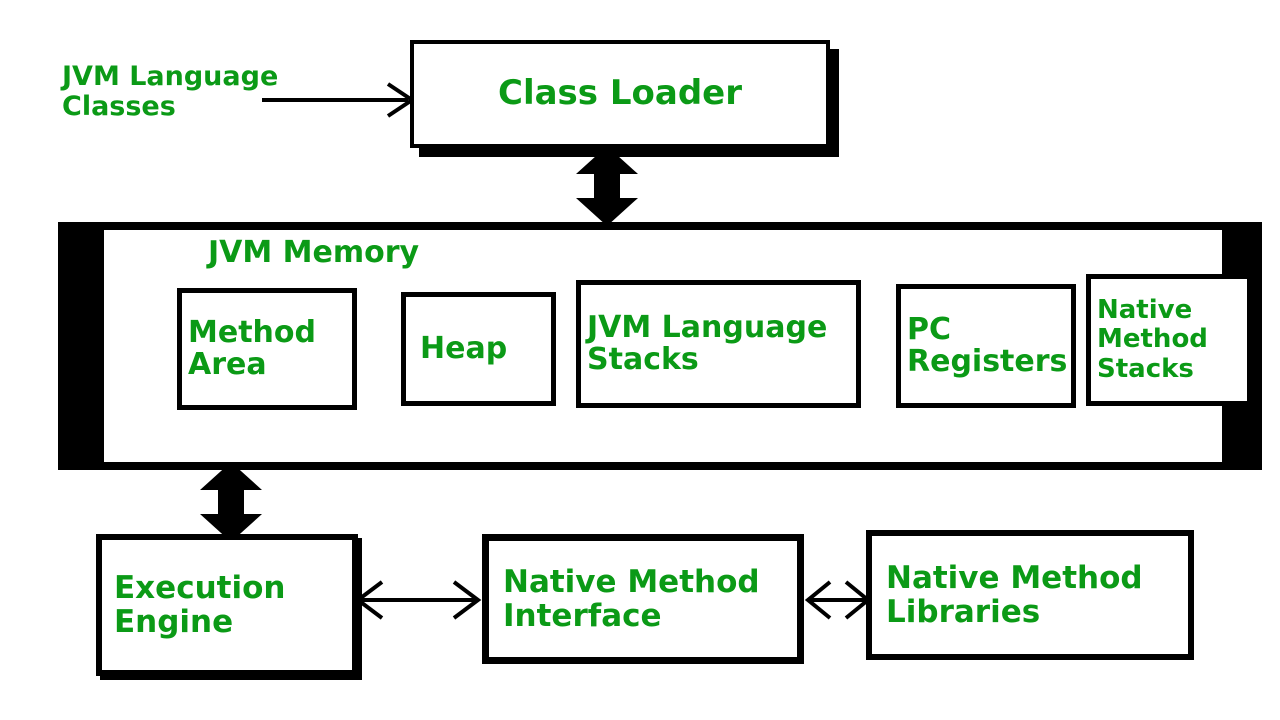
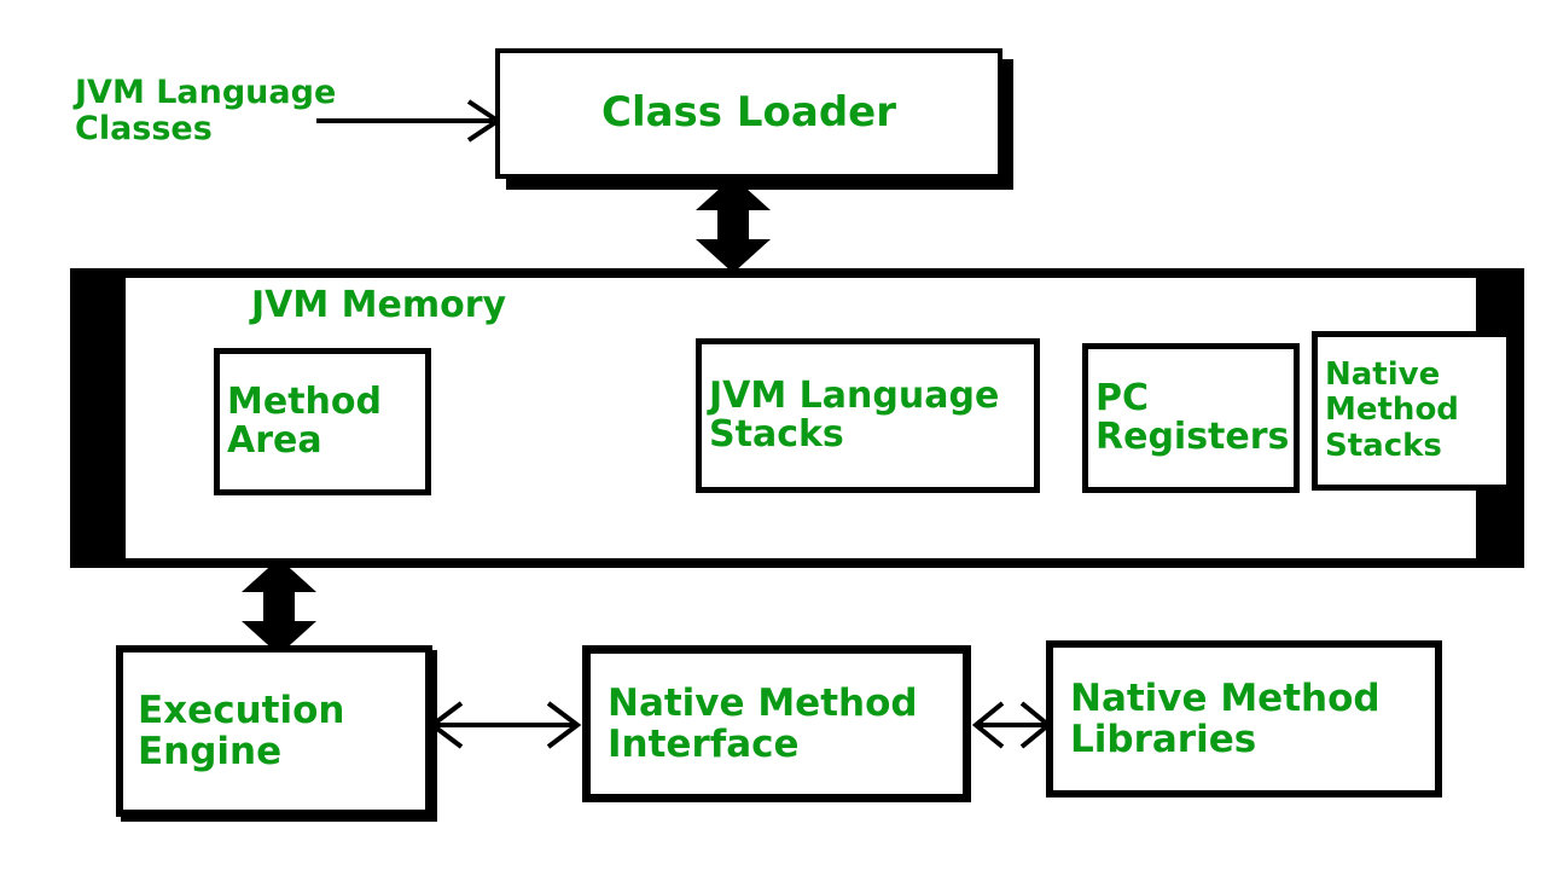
  JVM Language
  Classes
  Class Loader
  JVM Memory
  Method
  Area
- Heap
  JVM Language
  Stacks
  PC
  Registers
  Native
  Method
  Stacks
  Execution
  Engine
  Native Method
  Interface
  Native Method
  Libraries
